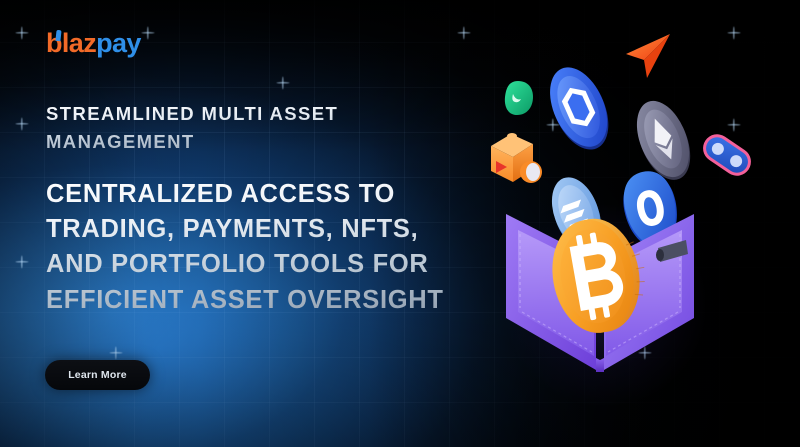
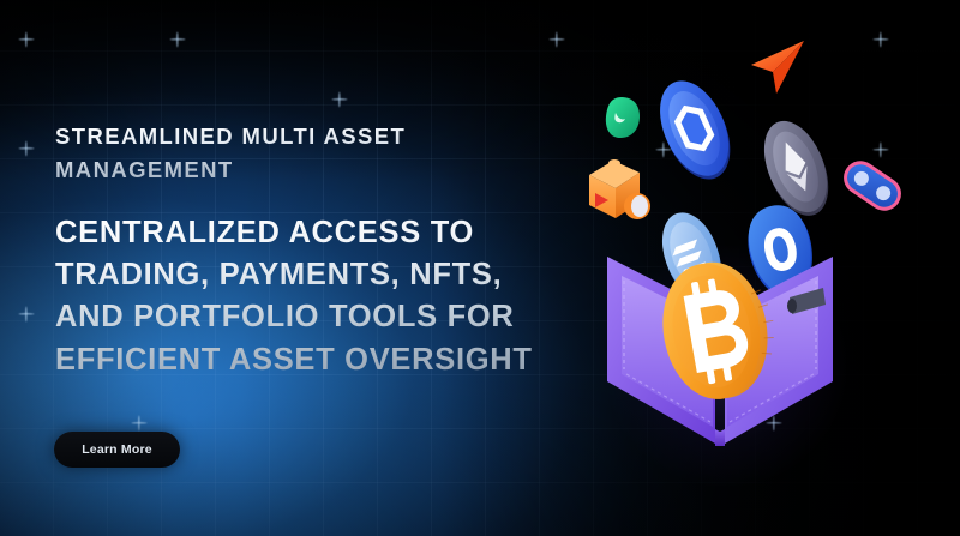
- blazpay
  STREAMLINED MULTI ASSET MANAGEMENT
  CENTRALIZED ACCESS TO TRADING, PAYMENTS, NFTS, AND PORTFOLIO TOOLS FOR EFFICIENT ASSET OVERSIGHT
  Learn More
